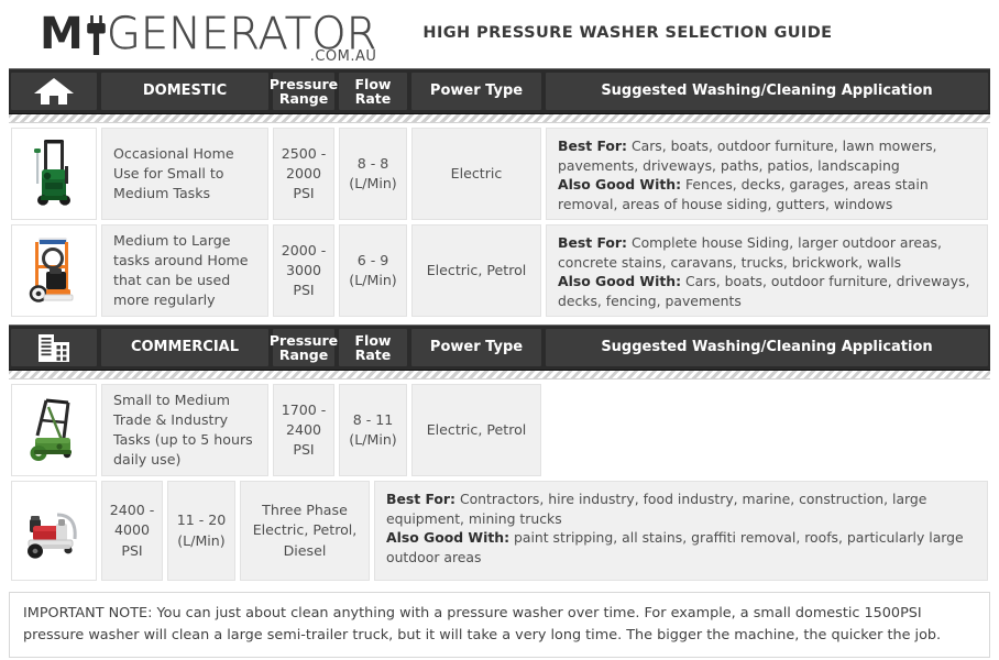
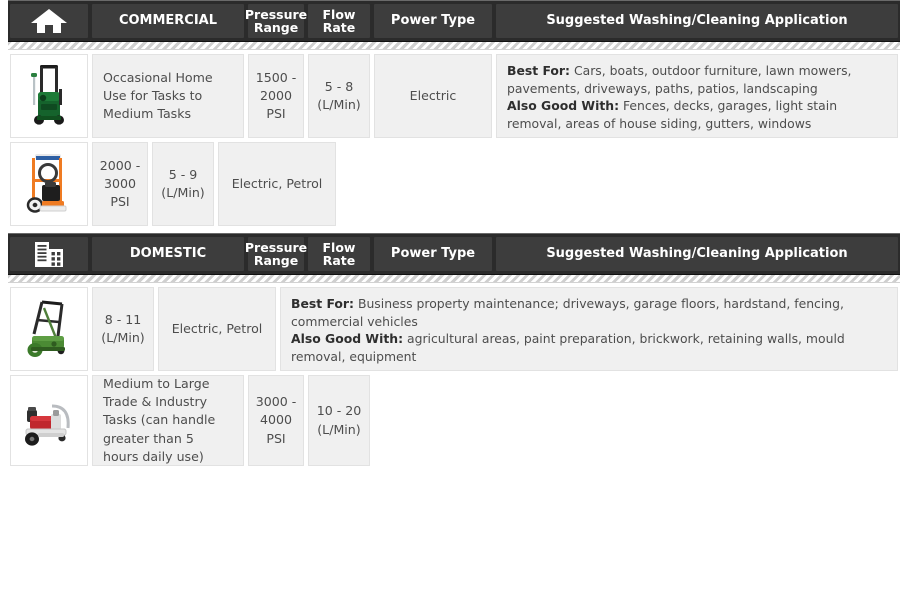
- M
- GENERATOR
- .COM.AU
- HIGH PRESSURE WASHER SELECTION GUIDE
- DOMESTIC
+ COMMERCIAL
  Pressure
  Range
  Flow
  Rate
  Power Type
  Suggested Washing/Cleaning Application
- Occasional Home Use for Small to Medium Tasks
+ Occasional Home Use for Tasks to Medium Tasks
- 2500 - 2000 PSI
+ 1500 - 2000 PSI
- 8 - 8
+ 5 - 8
  (L/Min)
  Electric
  Best For: Cars, boats, outdoor furniture, lawn mowers, pavements, driveways, paths, patios, landscaping
- Also Good With: Fences, decks, garages, areas stain removal, areas of house siding, gutters, windows
+ Also Good With: Fences, decks, garages, light stain removal, areas of house siding, gutters, windows
- Medium to Large tasks around Home that can be used more regularly
  2000 - 3000 PSI
- 6 - 9
+ 5 - 9
  (L/Min)
  Electric, Petrol
- Best For: Complete house Siding, larger outdoor areas, concrete stains, caravans, trucks, brickwork, walls
- Also Good With: Cars, boats, outdoor furniture, driveways, decks, fencing, pavements
- COMMERCIAL
+ DOMESTIC
  Pressure
  Range
  Flow
  Rate
  Power Type
  Suggested Washing/Cleaning Application
- Small to Medium Trade & Industry Tasks (up to 5 hours daily use)
- 1700 - 2400 PSI
  8 - 11
  (L/Min)
  Electric, Petrol
+ Best For: Business property maintenance; driveways, garage floors, hardstand, fencing, commercial vehicles
+ Also Good With: agricultural areas, paint preparation, brickwork, retaining walls, mould removal, equipment
+ Medium to Large Trade & Industry Tasks (can handle greater than 5 hours daily use)
- 2400 - 4000 PSI
+ 3000 - 4000 PSI
- 11 - 20
+ 10 - 20
  (L/Min)
- Three Phase Electric, Petrol, Diesel
- Best For: Contractors, hire industry, food industry, marine, construction, large equipment, mining trucks
- Also Good With: paint stripping, all stains, graffiti removal, roofs, particularly large outdoor areas
- IMPORTANT NOTE: You can just about clean anything with a pressure washer over time. For example, a small domestic 1500PSI pressure washer will clean a large semi-trailer truck, but it will take a very long time. The bigger the machine, the quicker the job.
